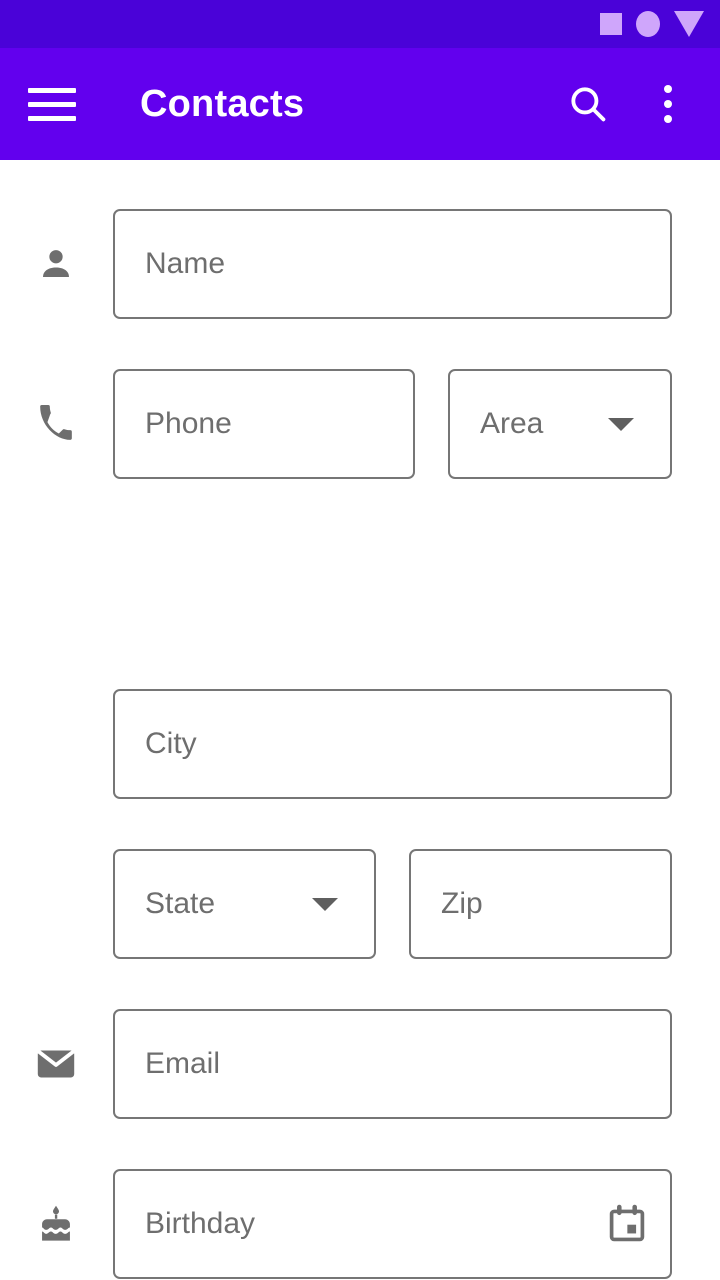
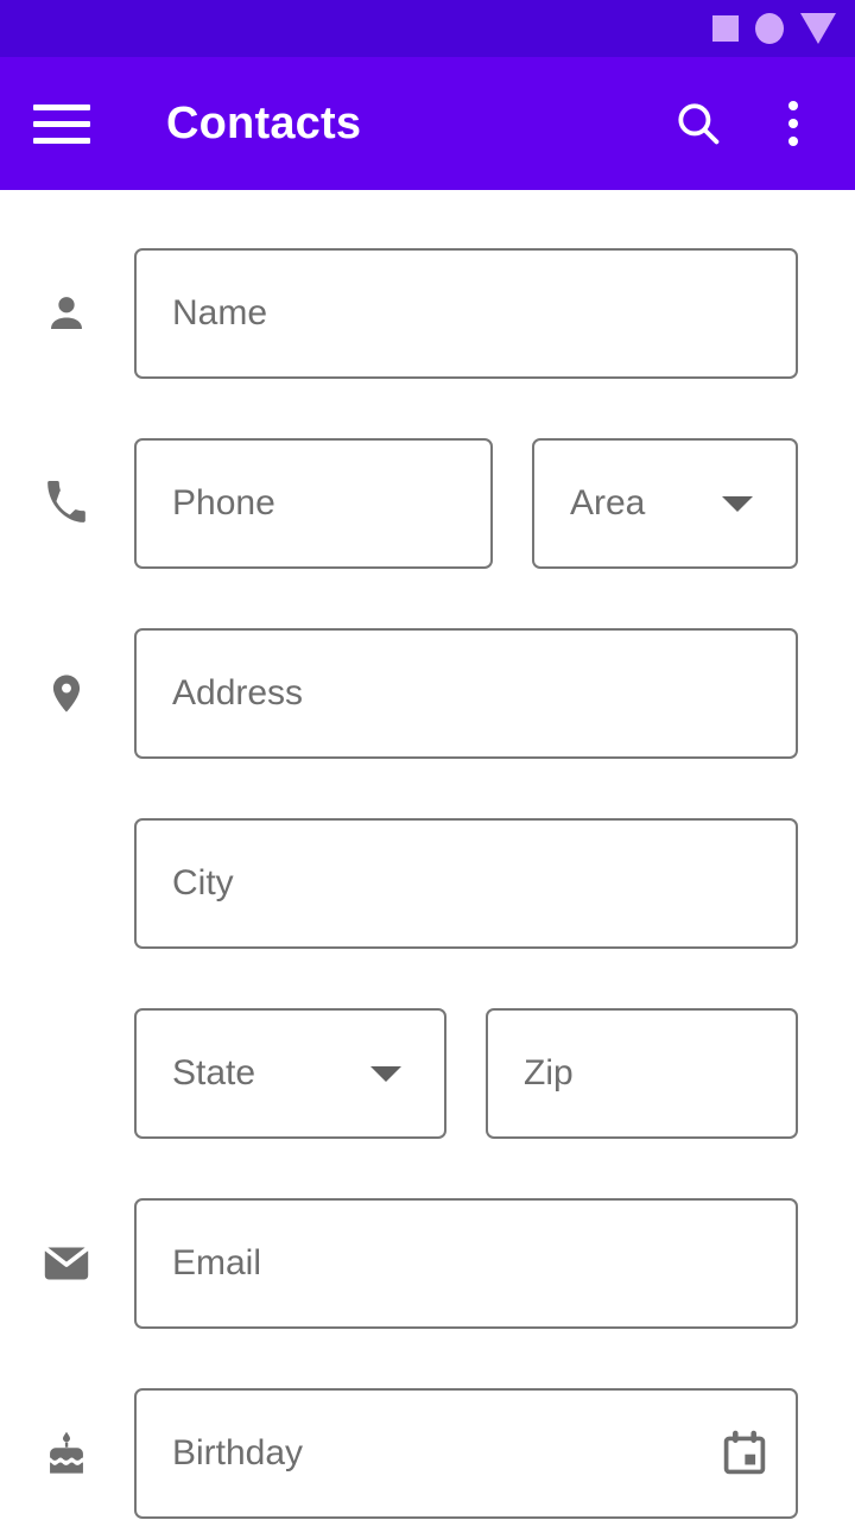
  Contacts
  Name
  Phone
  Area
+ Address
  City
  State
  Zip
  Email
  Birthday
